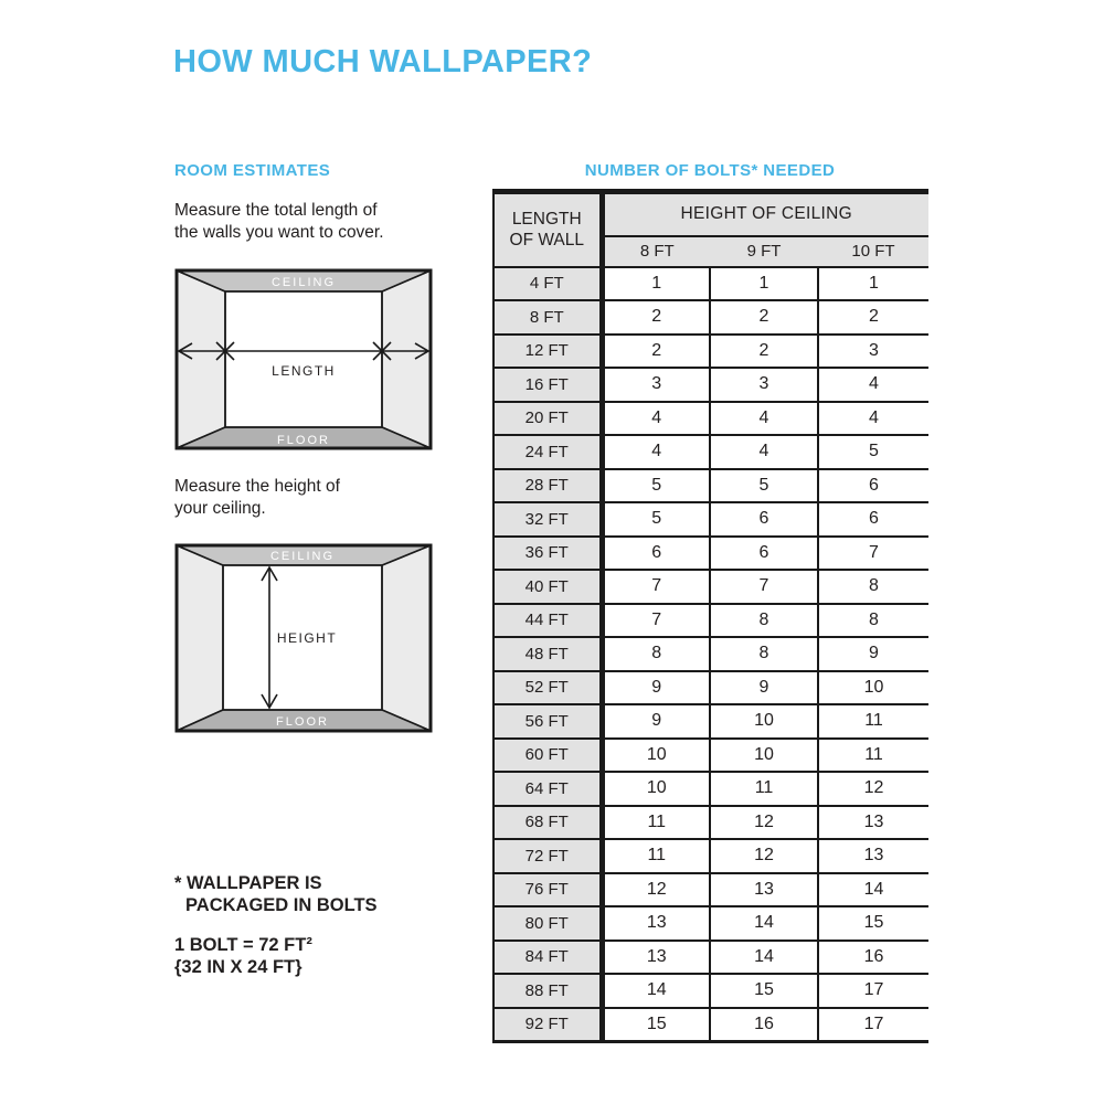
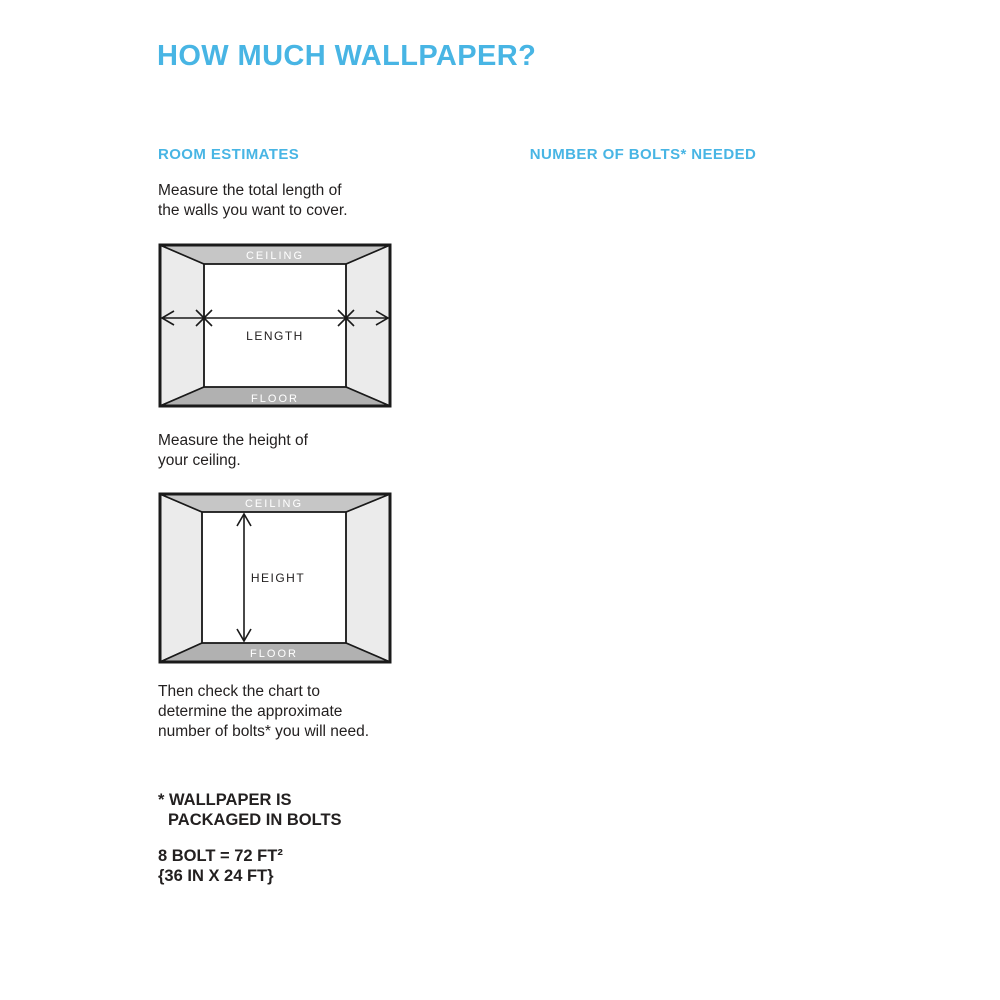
  HOW MUCH WALLPAPER?
  ROOM ESTIMATES
  Measure the total length of
  the walls you want to cover.
  CEILING
  FLOOR
  LENGTH
  Measure the height of
  your ceiling.
  CEILING
  FLOOR
  HEIGHT
+ Then check the chart to
+ determine the approximate
+ number of bolts* you will need.
  * WALLPAPER IS
  PACKAGED IN BOLTS
- 1 BOLT = 72 FT²
+ 8 BOLT = 72 FT²
- {32 IN X 24 FT}
+ {36 IN X 24 FT}
  NUMBER OF BOLTS* NEEDED
- LENGTH OF WALL	HEIGHT OF CEILING
- 8 FT	9 FT	10 FT
- 4 FT	1	1	1
- 8 FT	2	2	2
- 12 FT	2	2	3
- 16 FT	3	3	4
- 20 FT	4	4	4
- 24 FT	4	4	5
- 28 FT	5	5	6
- 32 FT	5	6	6
- 36 FT	6	6	7
- 40 FT	7	7	8
- 44 FT	7	8	8
- 48 FT	8	8	9
- 52 FT	9	9	10
- 56 FT	9	10	11
- 60 FT	10	10	11
- 64 FT	10	11	12
- 68 FT	11	12	13
- 72 FT	11	12	13
- 76 FT	12	13	14
- 80 FT	13	14	15
- 84 FT	13	14	16
- 88 FT	14	15	17
- 92 FT	15	16	17
